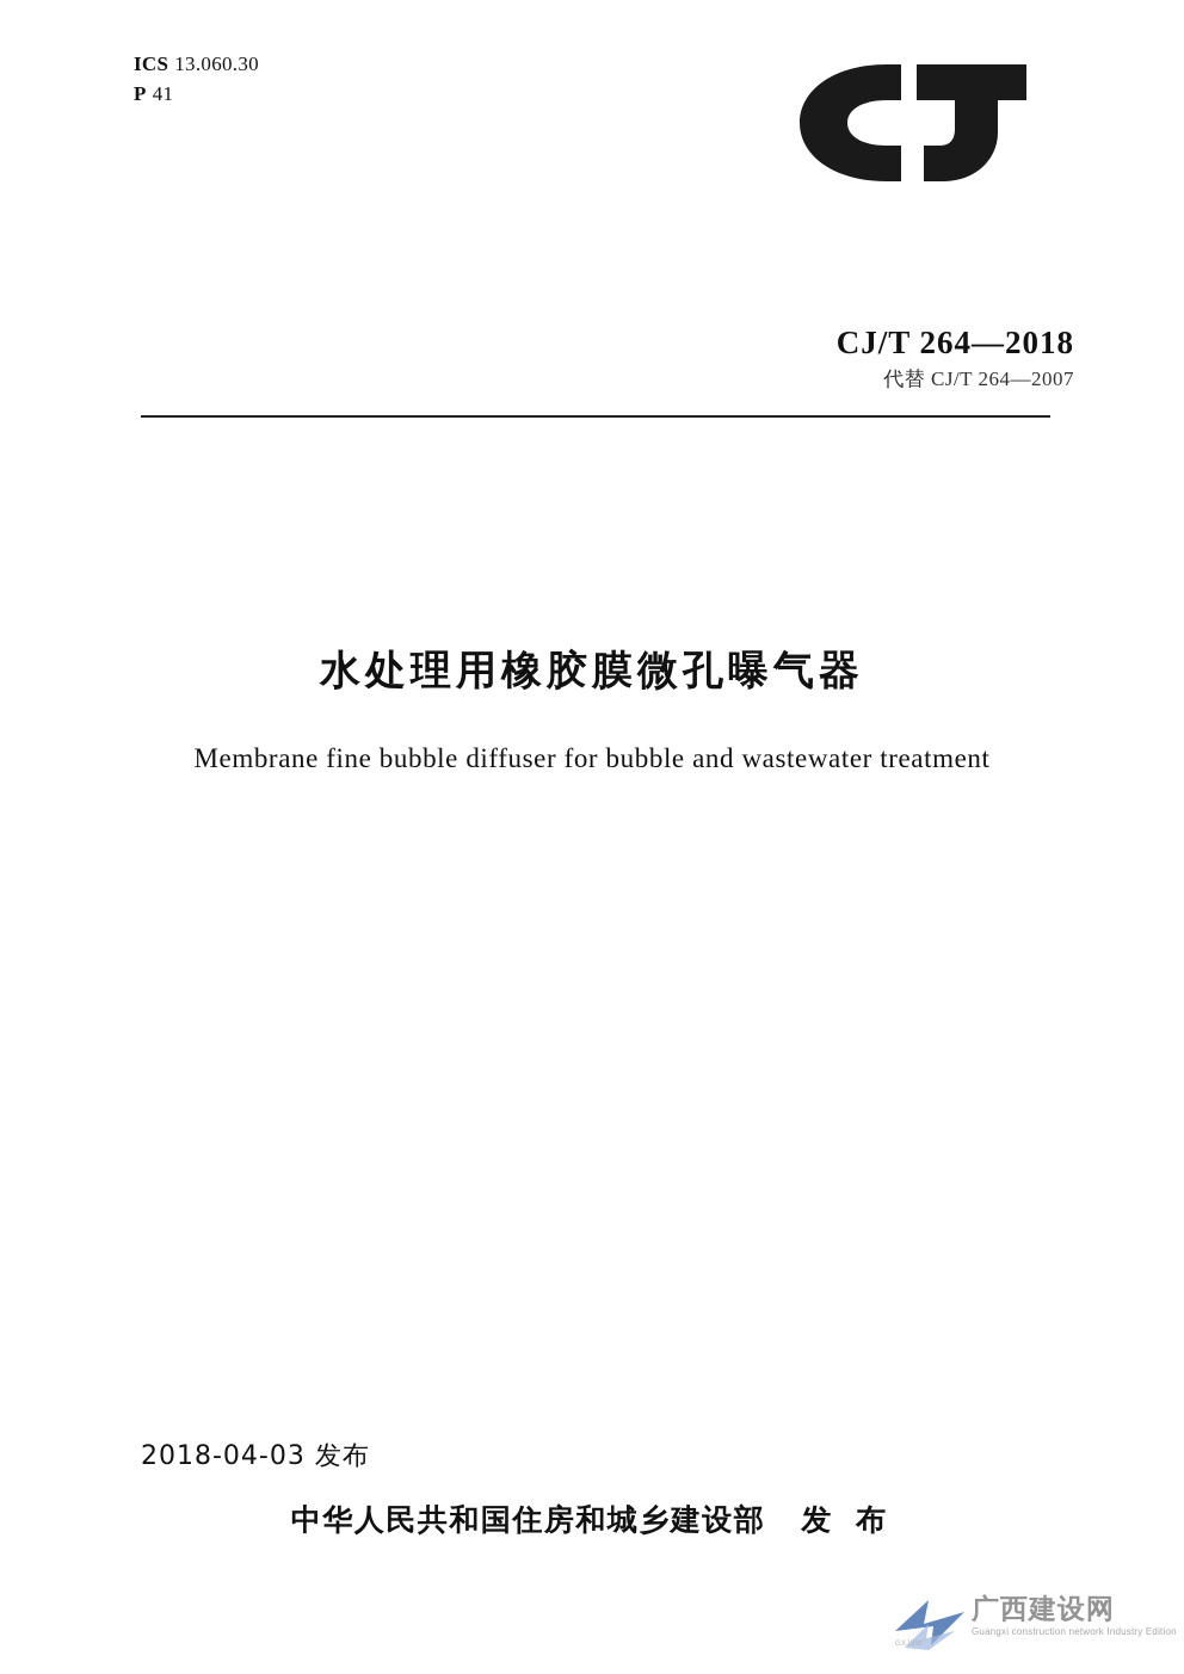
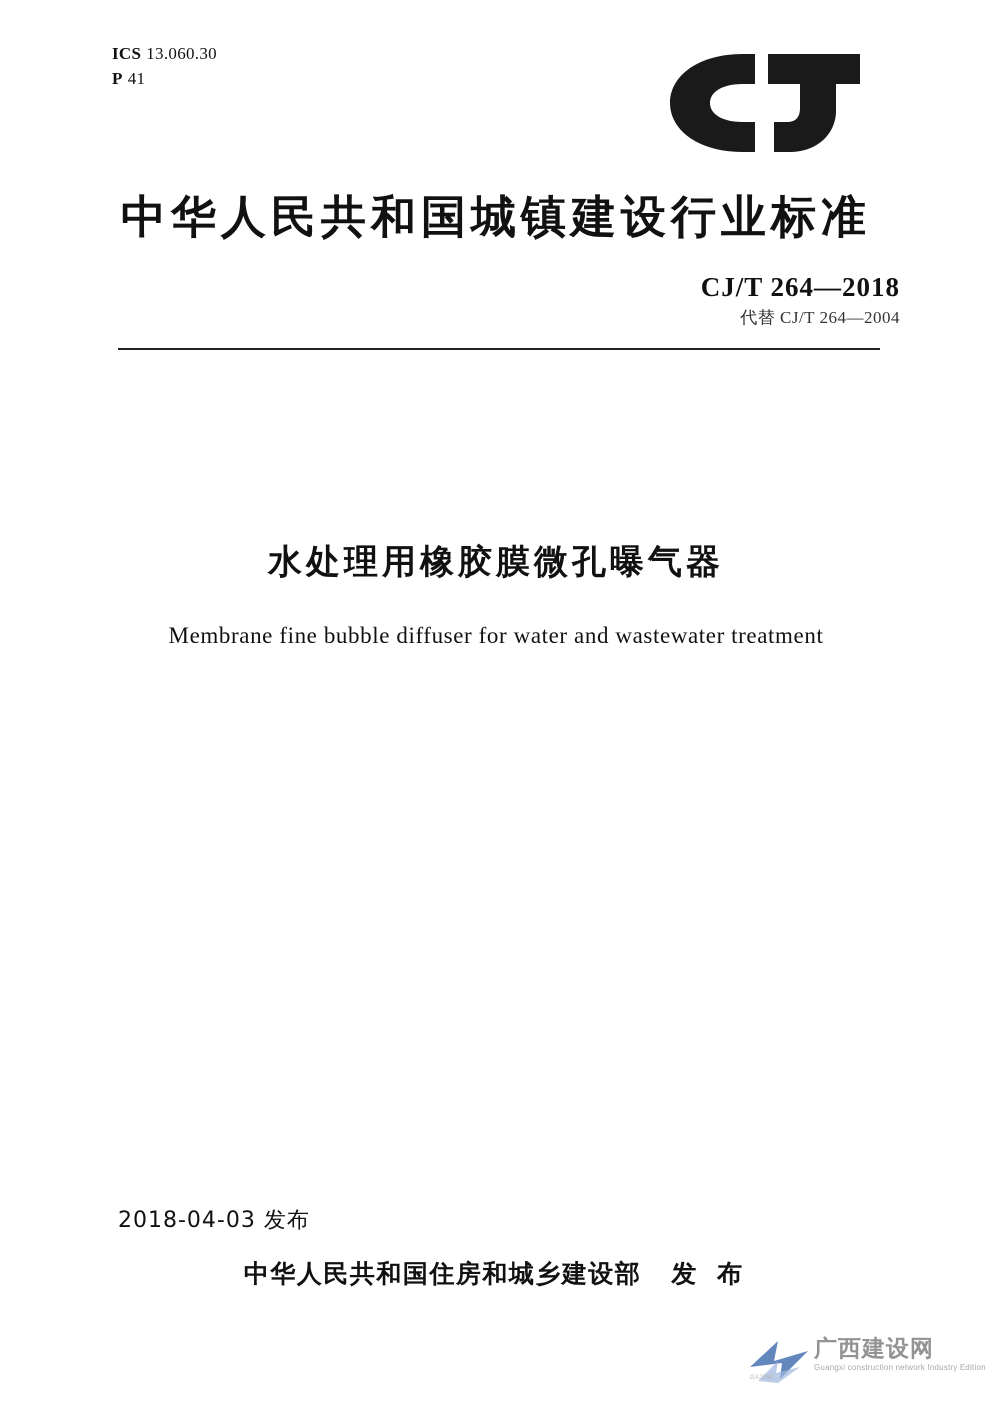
  ICS 13.060.30
  P 41
+ 中华人民共和国城镇建设行业标准
  CJ/T 264—2018
- 代替 CJ/T 264—2007
+ 代替 CJ/T 264—2004
  水处理用橡胶膜微孔曝气器
- Membrane fine bubble diffuser for bubble and wastewater treatment
+ Membrane fine bubble diffuser for water and wastewater treatment
  2018-04-03 发布
  中华人民共和国住房和城乡建设部 发 布
  广西建设网
  Guangxi construction network Industry Edition
